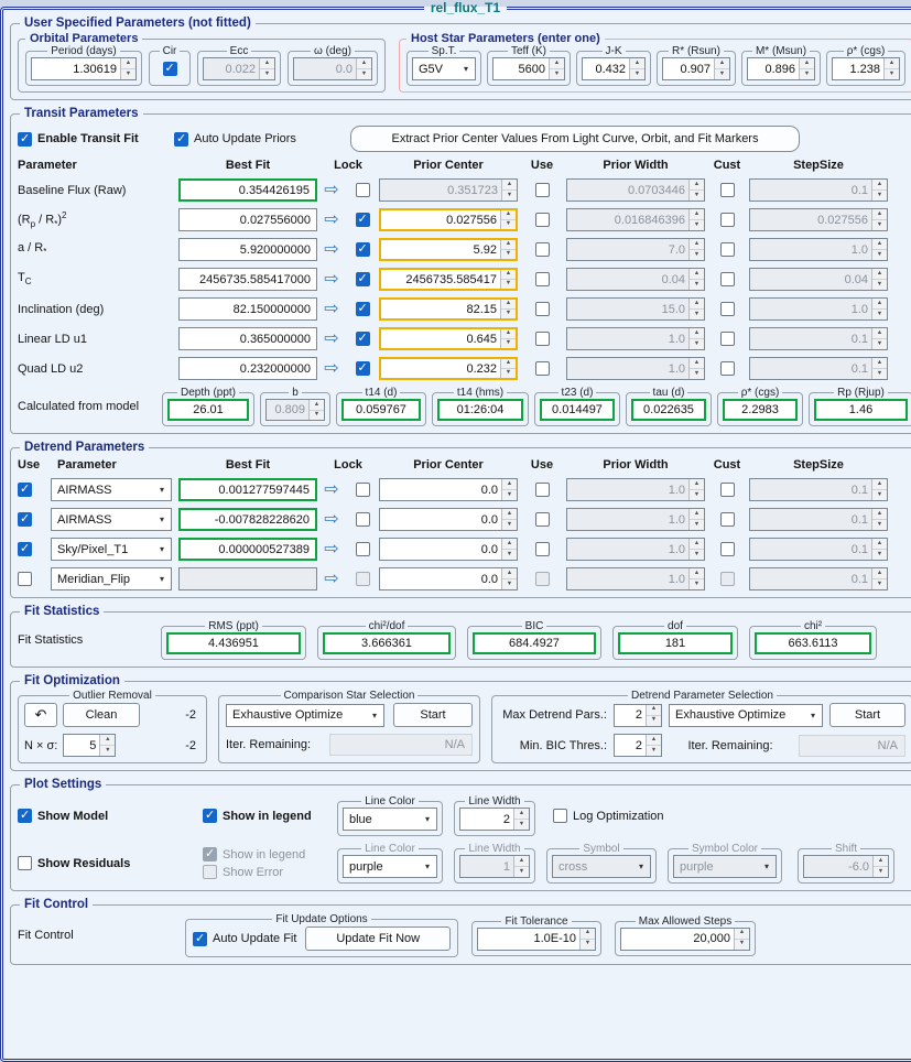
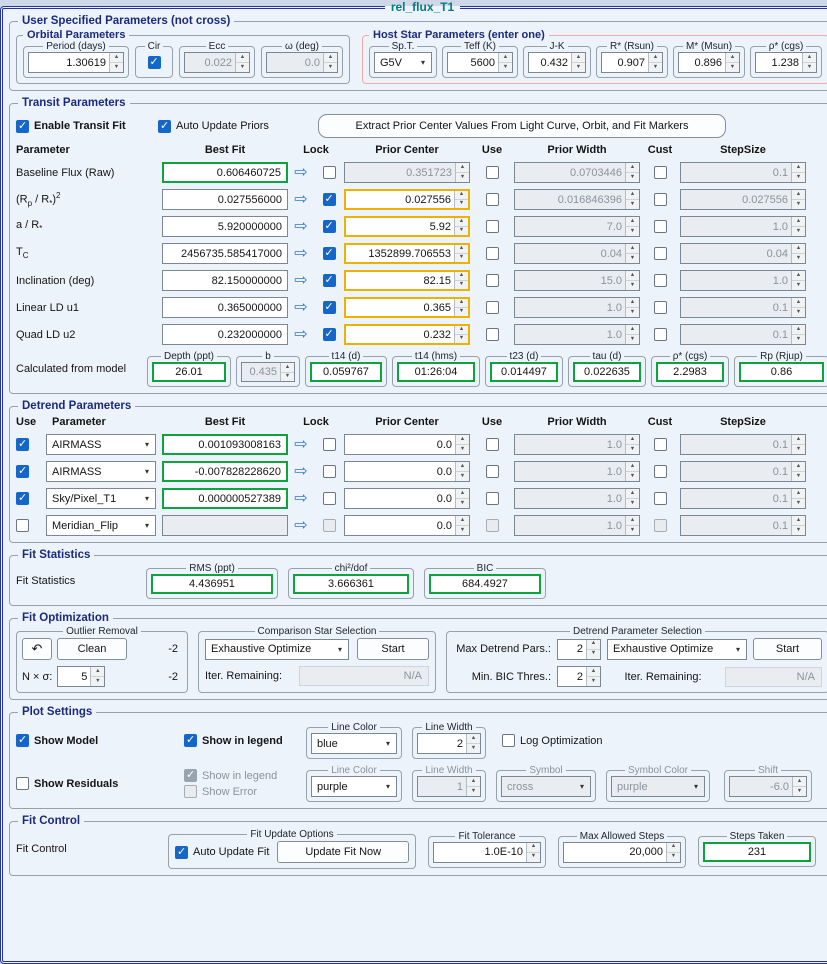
  rel_flux_T1
- User Specified Parameters (not fitted)
+ User Specified Parameters (not cross)
  Orbital Parameters
  Period (days)
  1.30619
  Cir
  Ecc
  0.022
  ω (deg)
  0.0
  Host Star Parameters (enter one)
  Sp.T.
  G5V
  ▾
  Teff (K)
  5600
  J-K
  0.432
  R* (Rsun)
  0.907
  M* (Msun)
  0.896
  ρ* (cgs)
  1.238
  Transit Parameters
  Enable Transit Fit
  Auto Update Priors
  Extract Prior Center Values From Light Curve, Orbit, and Fit Markers
  Parameter
  Best Fit
  Lock
  Prior Center
  Use
  Prior Width
  Cust
  StepSize
  Baseline Flux (Raw)
- 0.354426195
+ 0.606460725
  ⇨
  0.351723
  0.0703446
  0.1
  (Rp / R*)2
  0.027556000
  ⇨
  0.027556
  0.016846396
  0.027556
  a / R*
  5.920000000
  ⇨
  5.92
  7.0
  1.0
  TC
  2456735.585417000
  ⇨
- 2456735.585417
+ 1352899.706553
  0.04
  0.04
  Inclination (deg)
  82.150000000
  ⇨
  82.15
  15.0
  1.0
  Linear LD u1
  0.365000000
  ⇨
- 0.645
+ 0.365
  1.0
  0.1
  Quad LD u2
  0.232000000
  ⇨
  0.232
  1.0
  0.1
  Calculated from model
  Depth (ppt)
  26.01
  b
- 0.809
+ 0.435
  t14 (d)
  0.059767
  t14 (hms)
  01:26:04
  t23 (d)
  0.014497
  tau (d)
  0.022635
  ρ* (cgs)
  2.2983
  Rp (Rjup)
- 1.46
+ 0.86
  Detrend Parameters
  Use
  Parameter
  Best Fit
  Lock
  Prior Center
  Use
  Prior Width
  Cust
  StepSize
  AIRMASS
  ▾
- 0.001277597445
+ 0.001093008163
  ⇨
  0.0
  1.0
  0.1
  AIRMASS
  ▾
  -0.007828228620
  ⇨
  0.0
  1.0
  0.1
  Sky/Pixel_T1
  ▾
  0.000000527389
  ⇨
  0.0
  1.0
  0.1
  Meridian_Flip
  ▾
  ⇨
  0.0
  1.0
  0.1
  Fit Statistics
  Fit Statistics
  RMS (ppt)
  4.436951
  chi²/dof
  3.666361
  BIC
  684.4927
- dof
- 181
- chi²
- 663.6113
  Fit Optimization
  Outlier Removal
  ↶
  Clean
  -2
  N × σ:
  5
  -2
  Comparison Star Selection
  Exhaustive Optimize
  ▾
  Start
  Iter. Remaining:
  N/A
  Detrend Parameter Selection
  Max Detrend Pars.:
  2
  Exhaustive Optimize
  ▾
  Start
  Min. BIC Thres.:
  2
  Iter. Remaining:
  N/A
  Plot Settings
  Show Model
  Show in legend
  Line Color
  blue
  ▾
  Line Width
  2
  Log Optimization
  Show Residuals
  Show in legend
  Show Error
  Line Color
  purple
  ▾
  Line Width
  1
  Symbol
  cross
  ▾
  Symbol Color
  purple
  ▾
  Shift
  -6.0
  Fit Control
  Fit Control
  Fit Update Options
  Auto Update Fit
  Update Fit Now
  Fit Tolerance
  1.0E-10
  Max Allowed Steps
  20,000
+ Steps Taken
+ 231
